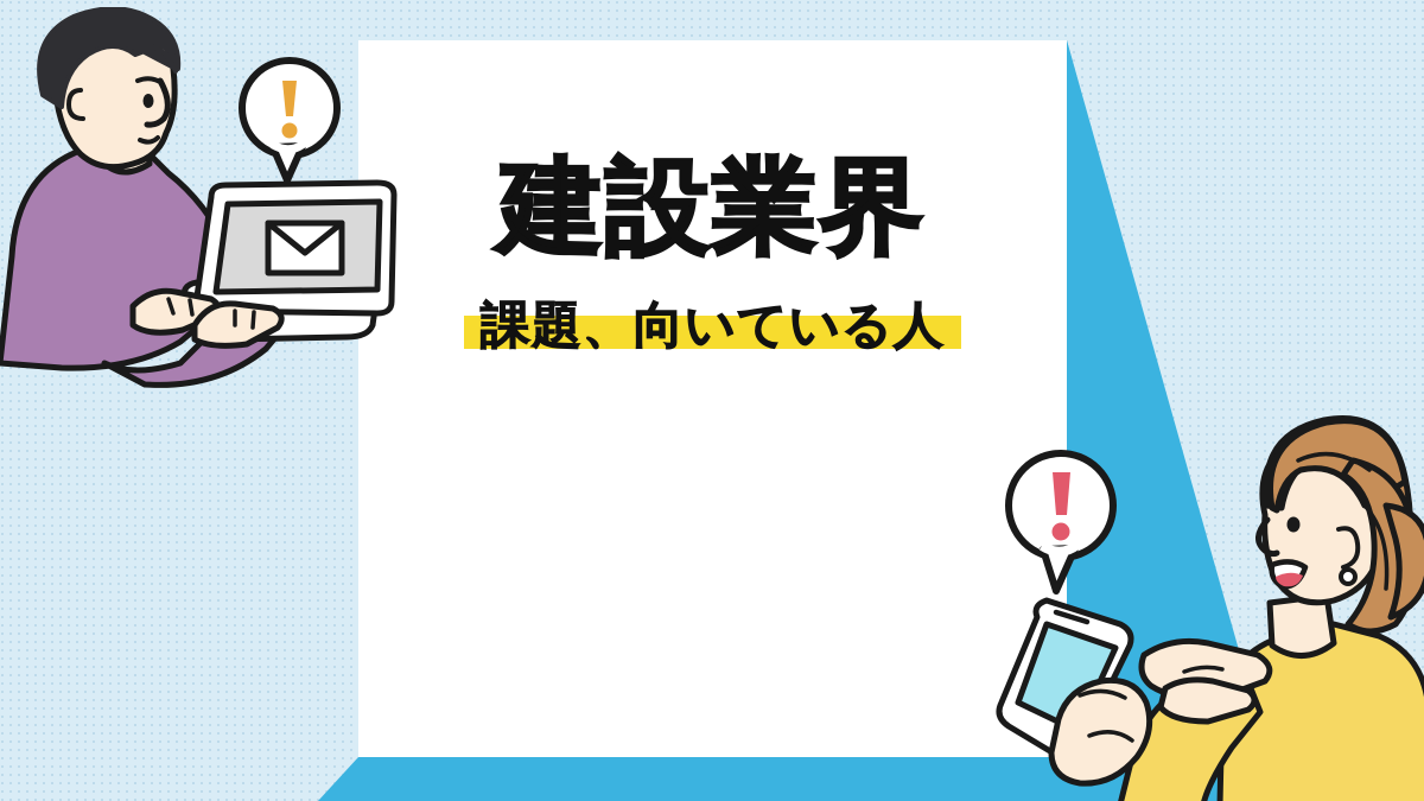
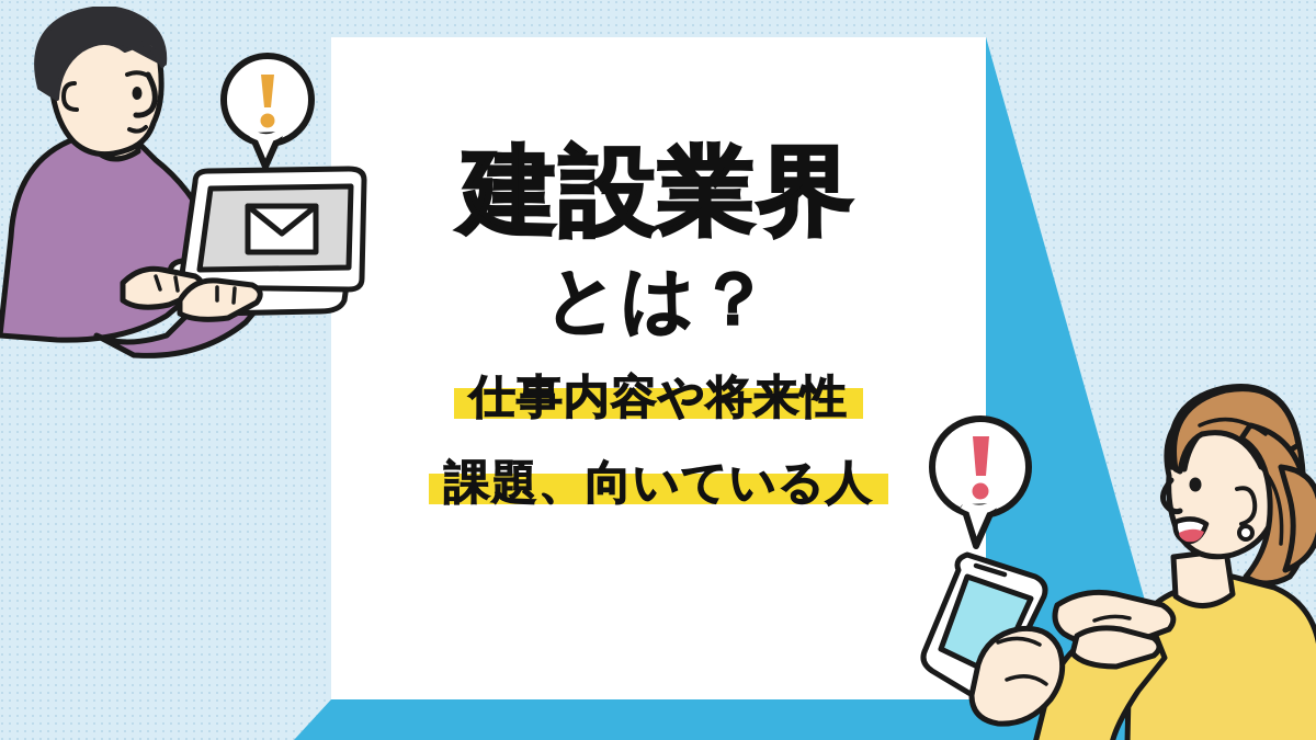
  建設業界
+ とは？
+ 仕事内容や将来性
  課題、向いている人
